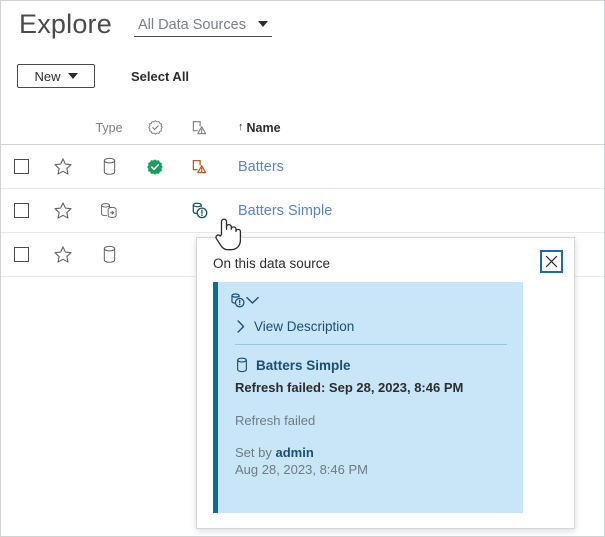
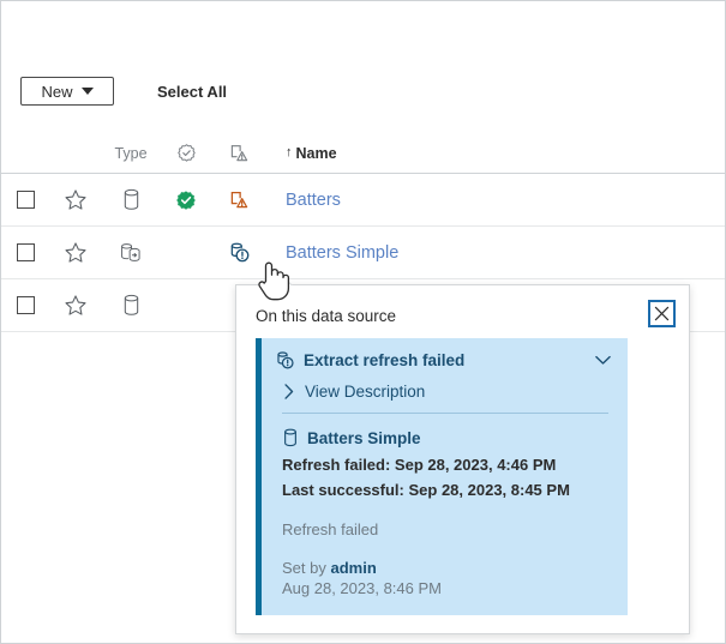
- Explore
- All Data Sources
  New
  Select All
  Type
  ↑
  Name
  Batters
  Batters Simple
  On this data source
+ Extract refresh failed
  View Description
  Batters Simple
- Refresh failed: Sep 28, 2023, 8:46 PM
+ Refresh failed: Sep 28, 2023, 4:46 PM
+ Last successful: Sep 28, 2023, 8:45 PM
  Refresh failed
  Set by admin
  Aug 28, 2023, 8:46 PM
